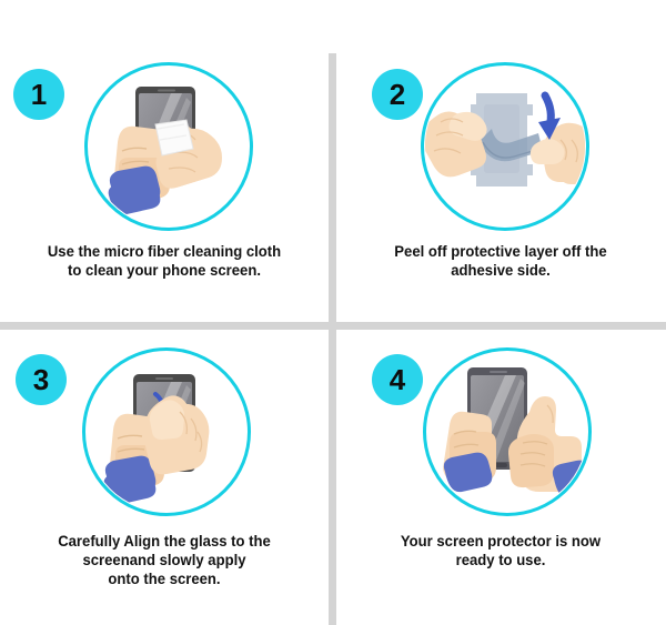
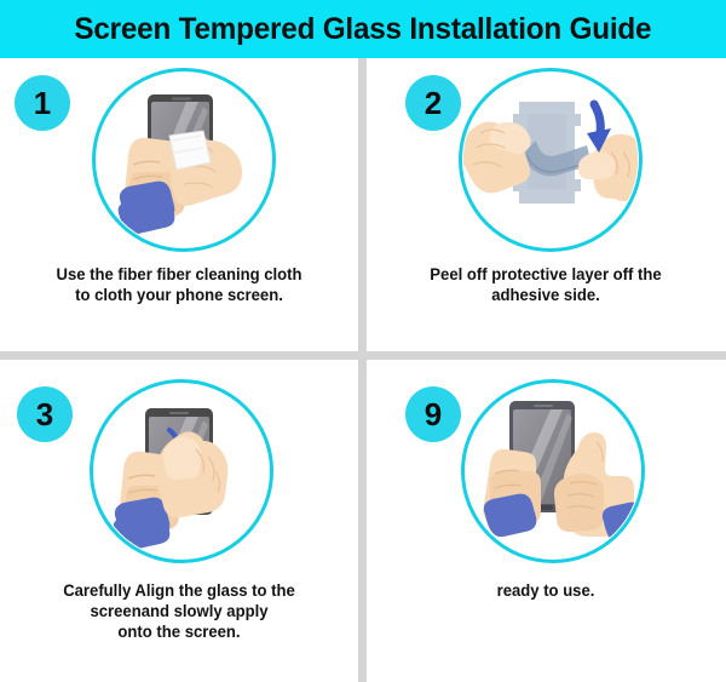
+ Screen Tempered Glass Installation Guide
  1
- Use the micro fiber cleaning cloth
+ Use the fiber fiber cleaning cloth
- to clean your phone screen.
+ to cloth your phone screen.
  2
  Peel off protective layer off the
  adhesive side.
  3
  Carefully Align the glass to the
  screenand slowly apply
  onto the screen.
- 4
+ 9
- Your screen protector is now
  ready to use.
